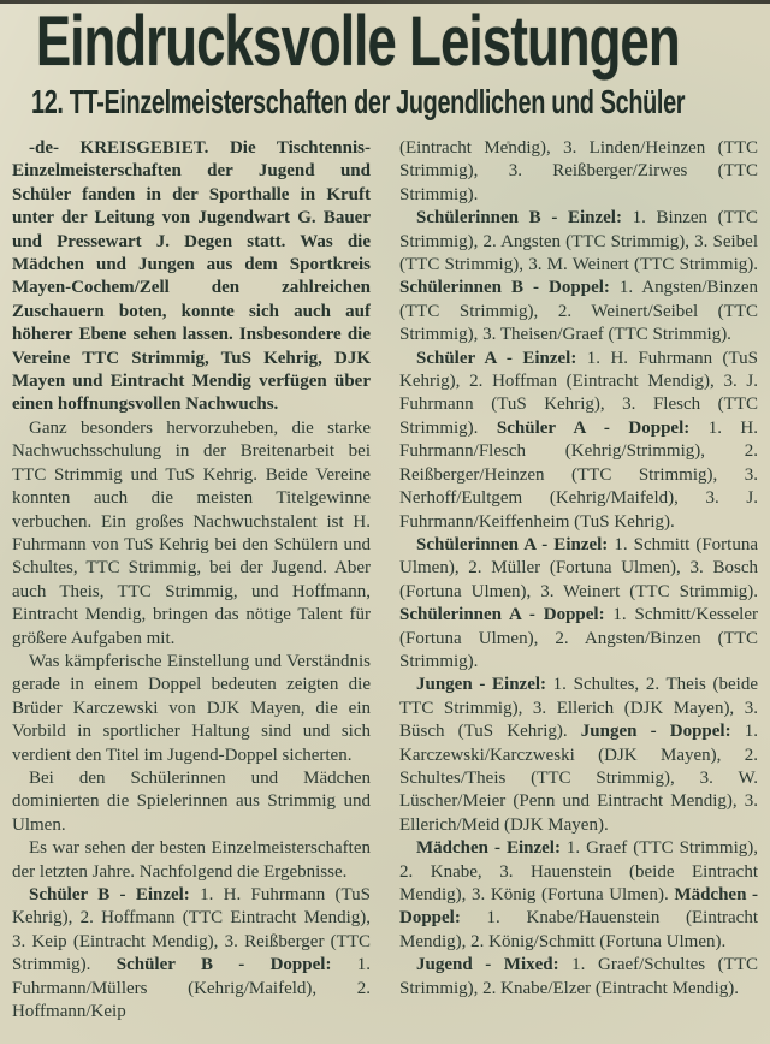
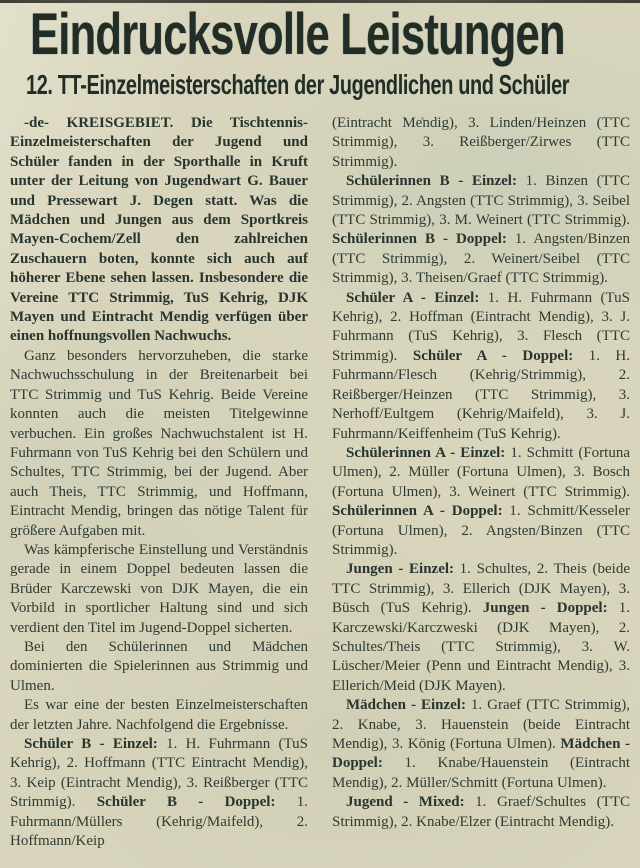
  Eindrucksvolle Leistungen
  12. TT-Einzelmeisterschaften der Jugendlichen und Schüler
  -de- KREISGEBIET. Die Tischtennis-Einzelmeisterschaften der Jugend und Schüler fanden in der Sporthalle in Kruft unter der Leitung von Jugendwart G. Bauer und Pressewart J. Degen statt. Was die Mädchen und Jungen aus dem Sportkreis Mayen-Cochem/Zell den zahlreichen Zuschauern boten, konnte sich auch auf höherer Ebene sehen lassen. Insbesondere die Vereine TTC Strimmig, TuS Kehrig, DJK Mayen und Eintracht Mendig verfügen über einen hoffnungsvollen Nachwuchs.
  Ganz besonders hervorzuheben, die starke Nachwuchsschulung in der Breitenarbeit bei TTC Strimmig und TuS Kehrig. Beide Vereine konnten auch die meisten Titelgewinne verbuchen. Ein großes Nachwuchstalent ist H. Fuhrmann von TuS Kehrig bei den Schülern und Schultes, TTC Strimmig, bei der Jugend. Aber auch Theis, TTC Strimmig, und Hoffmann, Eintracht Mendig, bringen das nötige Talent für größere Aufgaben mit.
- Was kämpferische Einstellung und Verständnis gerade in einem Doppel bedeuten zeigten die Brüder Karczewski von DJK Mayen, die ein Vorbild in sportlicher Haltung sind und sich verdient den Titel im Jugend-Doppel sicherten.
+ Was kämpferische Einstellung und Verständnis gerade in einem Doppel bedeuten lassen die Brüder Karczewski von DJK Mayen, die ein Vorbild in sportlicher Haltung sind und sich verdient den Titel im Jugend-Doppel sicherten.
  Bei den Schülerinnen und Mädchen dominierten die Spielerinnen aus Strimmig und Ulmen.
- Es war sehen der besten Einzelmeisterschaften der letzten Jahre. Nachfolgend die Ergebnisse.
+ Es war eine der besten Einzelmeisterschaften der letzten Jahre. Nachfolgend die Ergebnisse.
  Schüler B - Einzel: 1. H. Fuhrmann (TuS Kehrig), 2. Hoffmann (TTC Eintracht Mendig), 3. Keip (Eintracht Mendig), 3. Reißberger (TTC Strimmig). Schüler B - Doppel: 1. Fuhrmann/Müllers (Kehrig/Maifeld), 2. Hoffmann/Keip
  (Eintracht Mendig), 3. Linden/Heinzen (TTC Strimmig), 3. Reißberger/Zirwes (TTC Strimmig).
  Schülerinnen B - Einzel: 1. Binzen (TTC Strimmig), 2. Angsten (TTC Strimmig), 3. Seibel (TTC Strimmig), 3. M. Weinert (TTC Strimmig). Schülerinnen B - Doppel: 1. Angsten/Binzen (TTC Strimmig), 2. Weinert/Seibel (TTC Strimmig), 3. Theisen/Graef (TTC Strimmig).
  Schüler A - Einzel: 1. H. Fuhrmann (TuS Kehrig), 2. Hoffman (Eintracht Mendig), 3. J. Fuhrmann (TuS Kehrig), 3. Flesch (TTC Strimmig). Schüler A - Doppel: 1. H. Fuhrmann/Flesch (Kehrig/Strimmig), 2. Reißberger/Heinzen (TTC Strimmig), 3. Nerhoff/Eultgem (Kehrig/Maifeld), 3. J. Fuhrmann/Keiffenheim (TuS Kehrig).
  Schülerinnen A - Einzel: 1. Schmitt (Fortuna Ulmen), 2. Müller (Fortuna Ulmen), 3. Bosch (Fortuna Ulmen), 3. Weinert (TTC Strimmig). Schülerinnen A - Doppel: 1. Schmitt/Kesseler (Fortuna Ulmen), 2. Angsten/Binzen (TTC Strimmig).
  Jungen - Einzel: 1. Schultes, 2. Theis (beide TTC Strimmig), 3. Ellerich (DJK Mayen), 3. Büsch (TuS Kehrig). Jungen - Doppel: 1. Karczewski/Karczweski (DJK Mayen), 2. Schultes/Theis (TTC Strimmig), 3. W. Lüscher/Meier (Penn und Eintracht Mendig), 3. Ellerich/Meid (DJK Mayen).
- Mädchen - Einzel: 1. Graef (TTC Strimmig), 2. Knabe, 3. Hauenstein (beide Eintracht Mendig), 3. König (Fortuna Ulmen). Mädchen - Doppel: 1. Knabe/Hauenstein (Eintracht Mendig), 2. König/Schmitt (Fortuna Ulmen).
+ Mädchen - Einzel: 1. Graef (TTC Strimmig), 2. Knabe, 3. Hauenstein (beide Eintracht Mendig), 3. König (Fortuna Ulmen). Mädchen - Doppel: 1. Knabe/Hauenstein (Eintracht Mendig), 2. Müller/Schmitt (Fortuna Ulmen).
  Jugend - Mixed: 1. Graef/Schultes (TTC Strimmig), 2. Knabe/Elzer (Eintracht Mendig).
